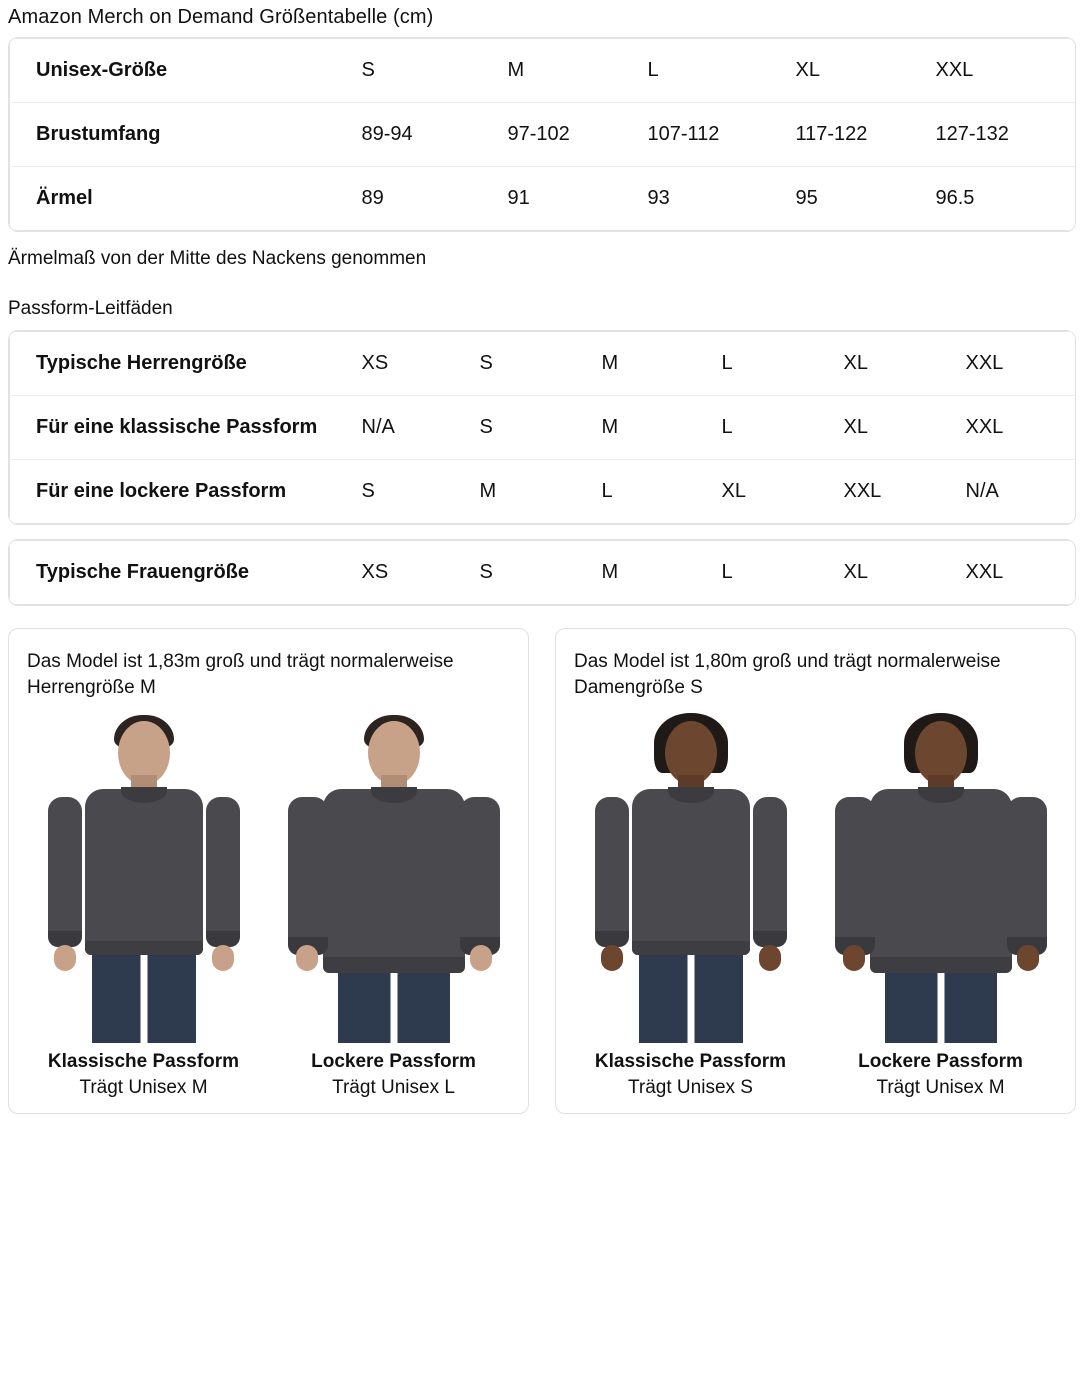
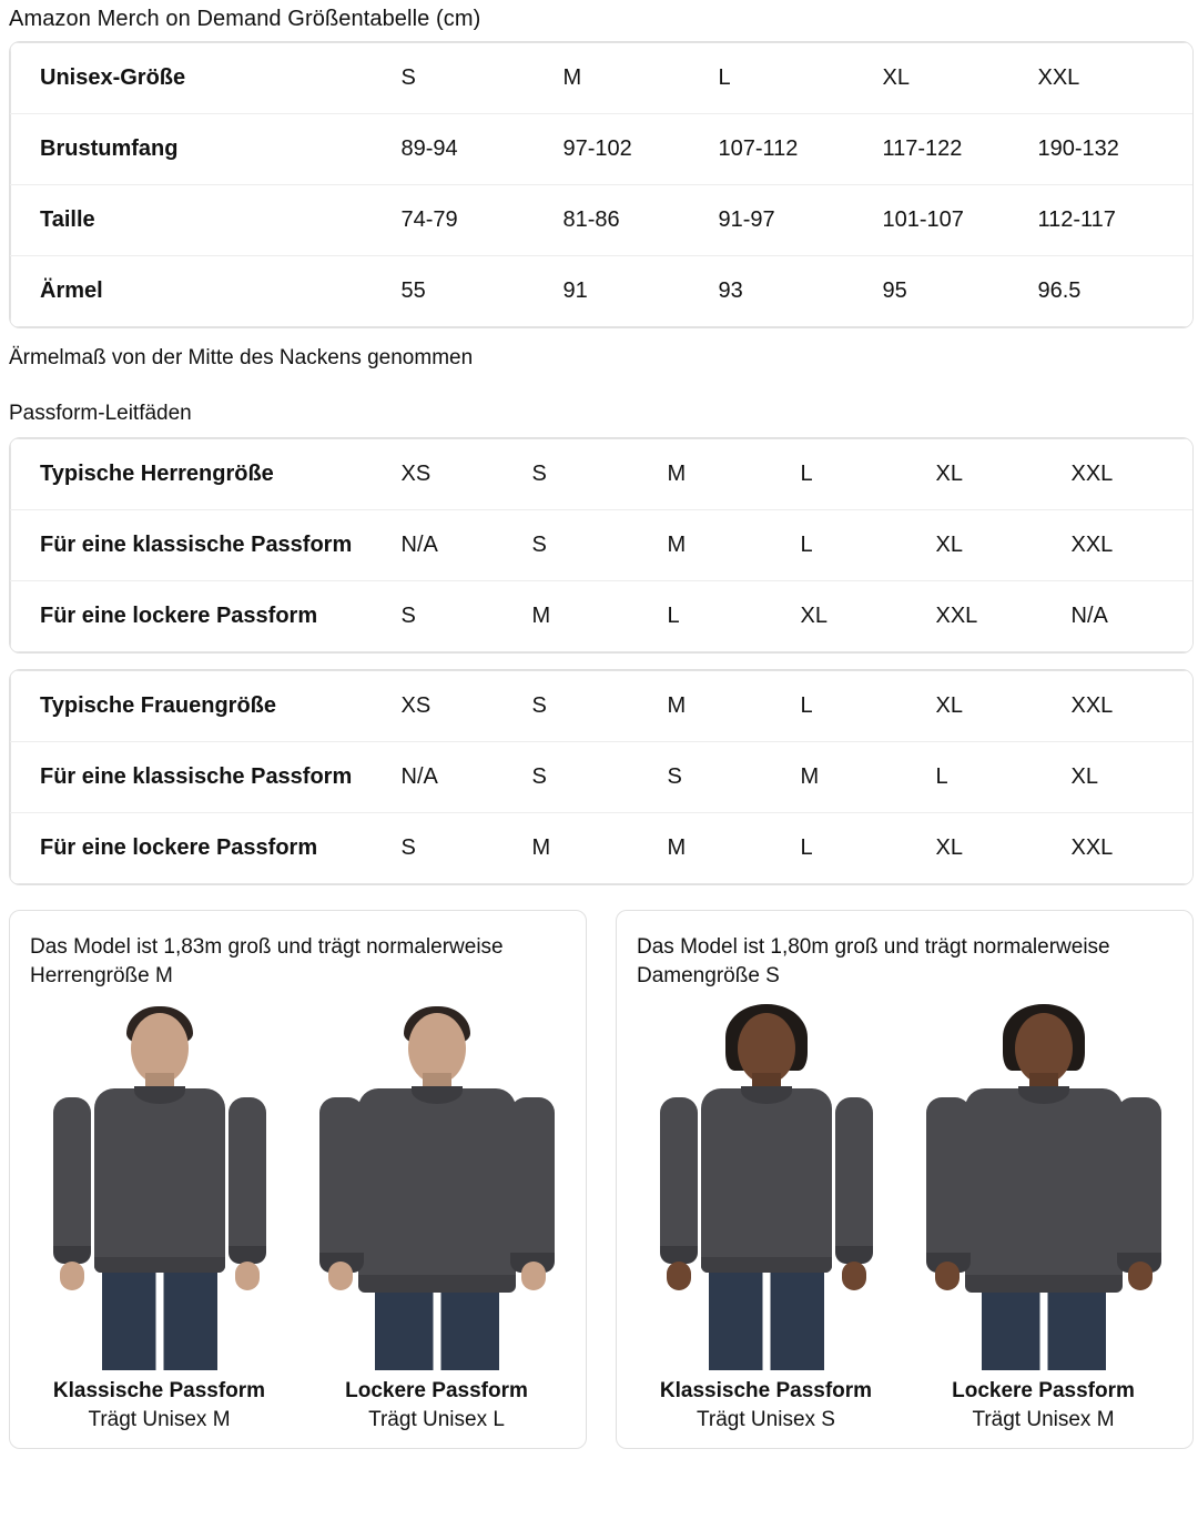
  Amazon Merch on Demand Größentabelle (cm)
  Unisex-Größe	S	M	L	XL	XXL
- Brustumfang	89-94	97-102	107-112	117-122	127-132
+ Brustumfang	89-94	97-102	107-112	117-122	190-132
+ Taille	74-79	81-86	91-97	101-107	112-117
- Ärmel	89	91	93	95	96.5
+ Ärmel	55	91	93	95	96.5
  Ärmelmaß von der Mitte des Nackens genommen
  Passform-Leitfäden
  Typische Herrengröße	XS	S	M	L	XL	XXL
  Für eine klassische Passform	N/A	S	M	L	XL	XXL
  Für eine lockere Passform	S	M	L	XL	XXL	N/A
  Typische Frauengröße	XS	S	M	L	XL	XXL
+ Für eine klassische Passform	N/A	S	S	M	L	XL
+ Für eine lockere Passform	S	M	M	L	XL	XXL
  Das Model ist 1,83m groß und trägt normalerweise Herrengröße M
  Klassische Passform
  Trägt Unisex M
  Lockere Passform
  Trägt Unisex L
  Das Model ist 1,80m groß und trägt normalerweise Damengröße S
  Klassische Passform
  Trägt Unisex S
  Lockere Passform
  Trägt Unisex M
